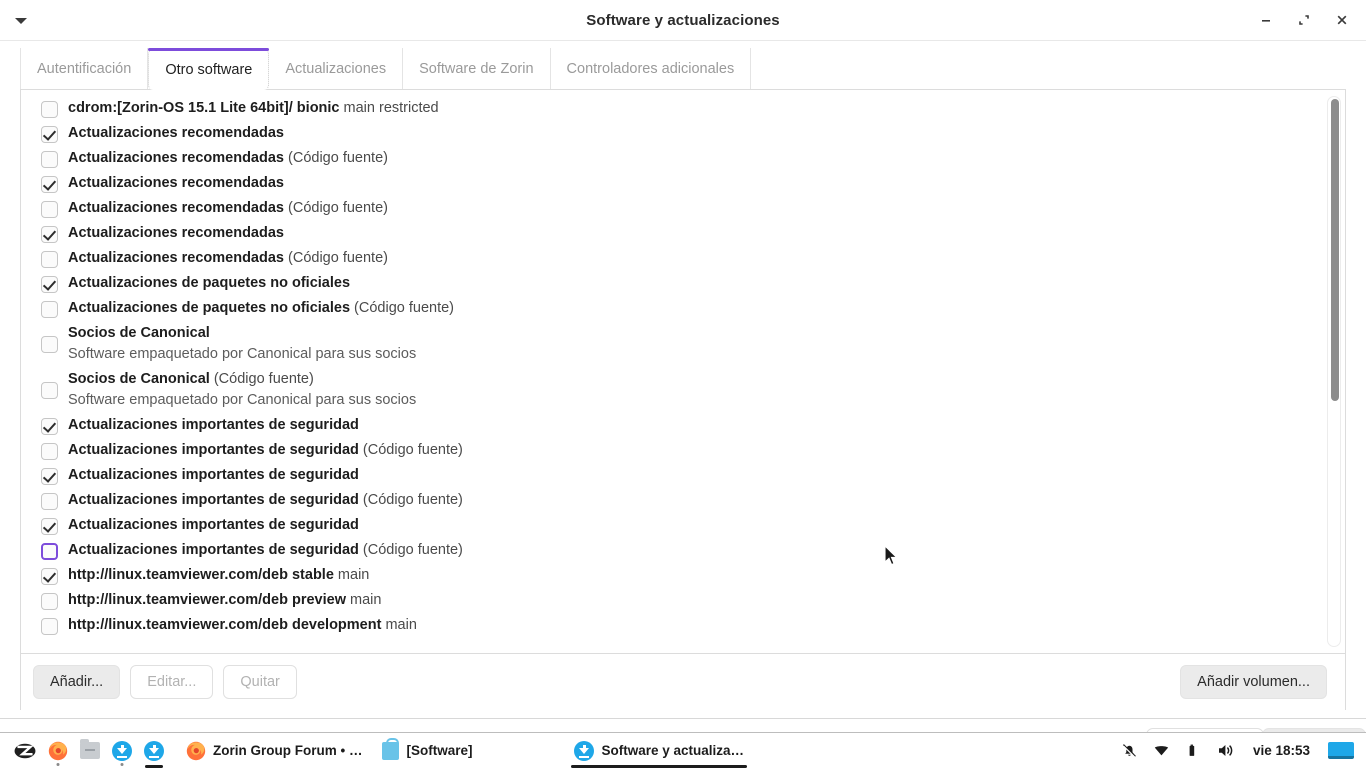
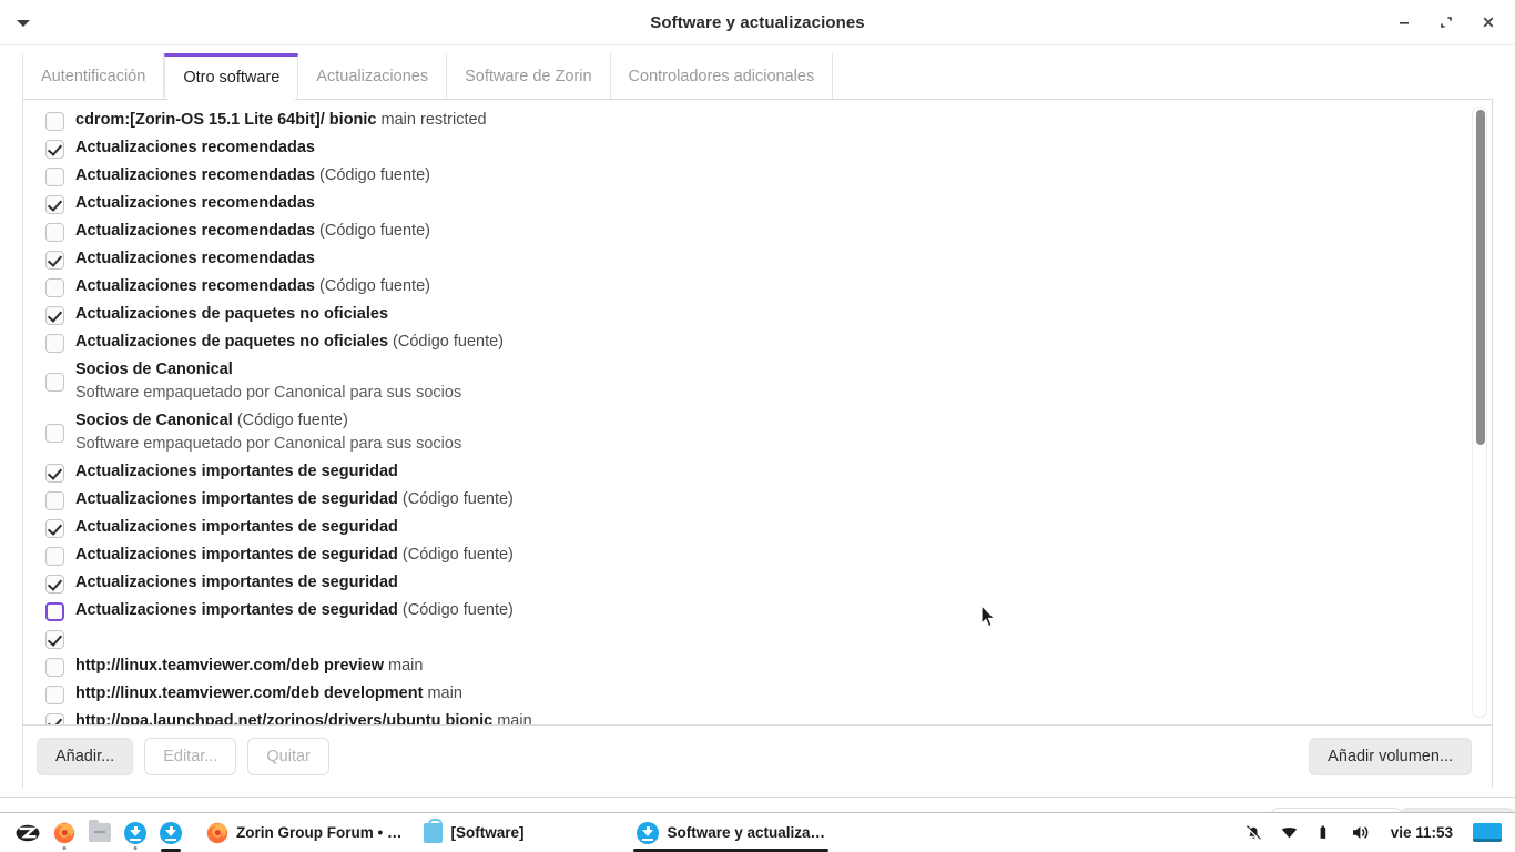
  Software y actualizaciones
  Autentificación
  Otro software
  Actualizaciones
  Software de Zorin
  Controladores adicionales
  cdrom:[Zorin-OS 15.1 Lite 64bit]/ bionic main restricted
  Actualizaciones recomendadas
  Actualizaciones recomendadas (Código fuente)
  Actualizaciones recomendadas
  Actualizaciones recomendadas (Código fuente)
  Actualizaciones recomendadas
  Actualizaciones recomendadas (Código fuente)
  Actualizaciones de paquetes no oficiales
  Actualizaciones de paquetes no oficiales (Código fuente)
  Socios de Canonical
  Software empaquetado por Canonical para sus socios
  Socios de Canonical (Código fuente)
  Software empaquetado por Canonical para sus socios
  Actualizaciones importantes de seguridad
  Actualizaciones importantes de seguridad (Código fuente)
  Actualizaciones importantes de seguridad
  Actualizaciones importantes de seguridad (Código fuente)
  Actualizaciones importantes de seguridad
  Actualizaciones importantes de seguridad (Código fuente)
- http://linux.teamviewer.com/deb stable main
  http://linux.teamviewer.com/deb preview main
  http://linux.teamviewer.com/deb development main
+ http://ppa.launchpad.net/zorinos/drivers/ubuntu bionic main
  Añadir...
  Editar...
  Quitar
  Añadir volumen...
  Zorin Group Forum • …
  [Software]
  Software y actualiza…
- vie 18:53
+ vie 11:53
